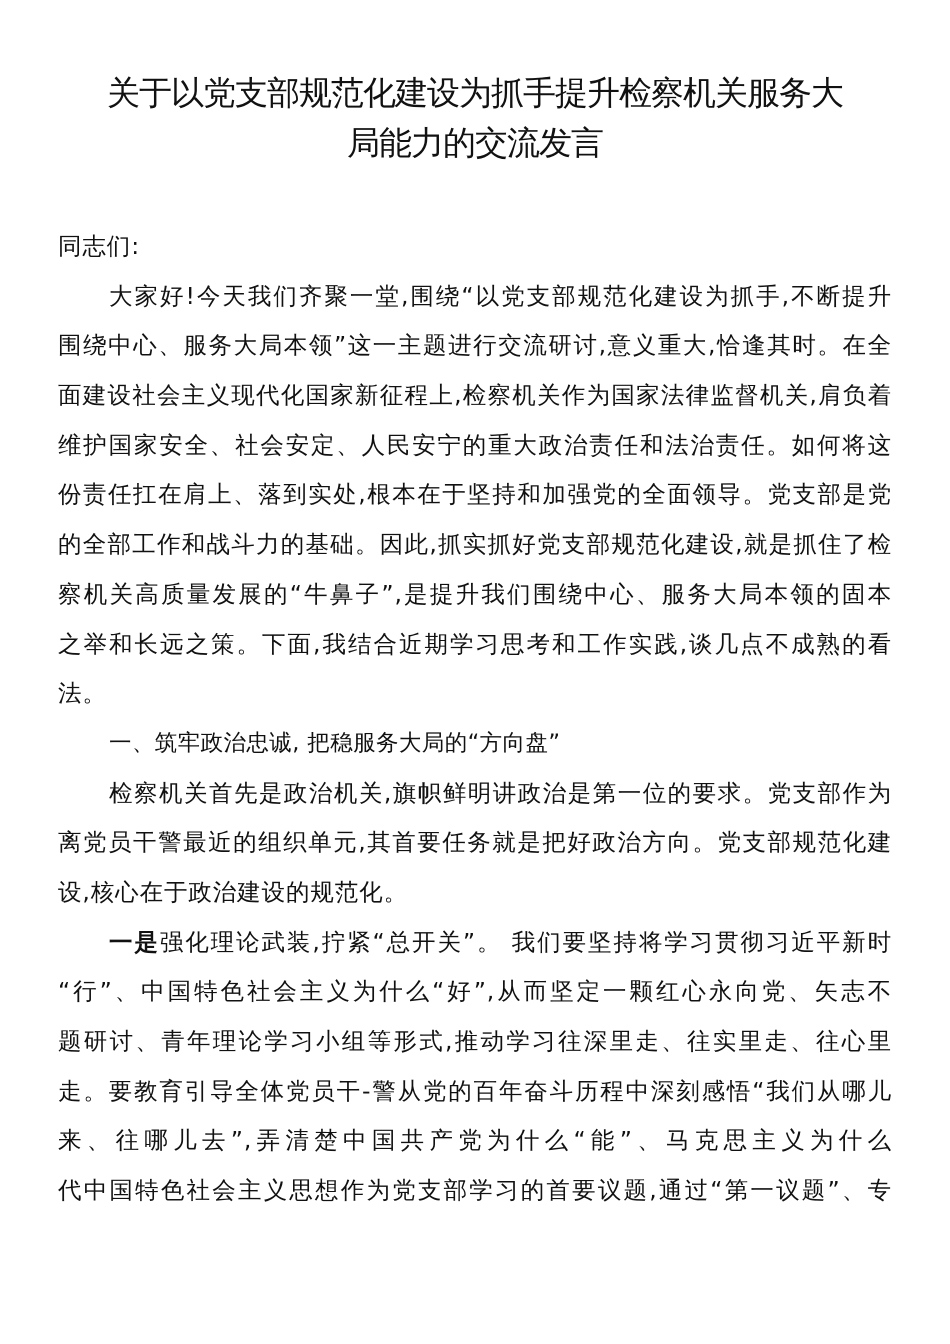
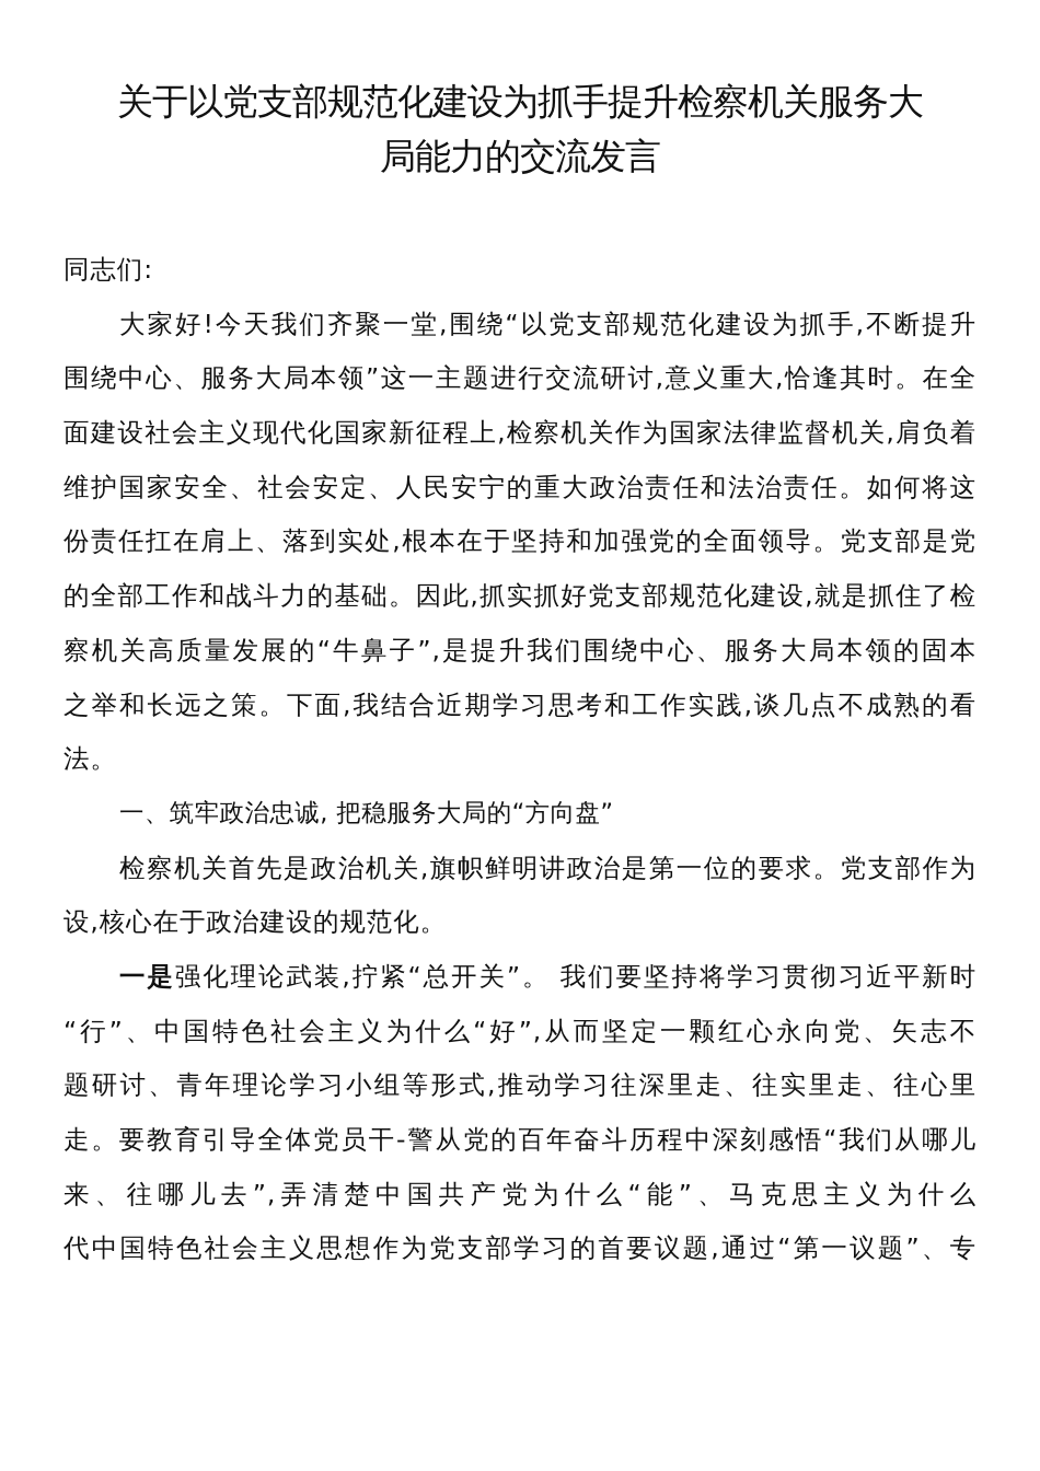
  关于以党支部规范化建设为抓手提升检察机关服务大
  局能力的交流发言
  同志们:
  大家好!今天我们齐聚一堂,围绕“以党支部规范化建设为抓手,不断提升
  围绕中心、服务大局本领”这一主题进行交流研讨,意义重大,恰逢其时。在全
  面建设社会主义现代化国家新征程上,检察机关作为国家法律监督机关,肩负着
  维护国家安全、社会安定、人民安宁的重大政治责任和法治责任。如何将这
  份责任扛在肩上、落到实处,根本在于坚持和加强党的全面领导。党支部是党
  的全部工作和战斗力的基础。因此,抓实抓好党支部规范化建设,就是抓住了检
  察机关高质量发展的“牛鼻子”,是提升我们围绕中心、服务大局本领的固本
  之举和长远之策。下面,我结合近期学习思考和工作实践,谈几点不成熟的看
  法。
  一、筑牢政治忠诚, 把稳服务大局的“方向盘”
  检察机关首先是政治机关,旗帜鲜明讲政治是第一位的要求。党支部作为
- 离党员干警最近的组织单元,其首要任务就是把好政治方向。党支部规范化建
  设,核心在于政治建设的规范化。
  一是强化理论武装,拧紧“总开关”。 我们要坚持将学习贯彻习近平新时
  “行”、中国特色社会主义为什么“好”,从而坚定一颗红心永向党、矢志不
  题研讨、青年理论学习小组等形式,推动学习往深里走、往实里走、往心里
  走。要教育引导全体党员干-警从党的百年奋斗历程中深刻感悟“我们从哪儿
  来、往哪儿去”,弄清楚中国共产党为什么“能”、马克思主义为什么
  代中国特色社会主义思想作为党支部学习的首要议题,通过“第一议题”、专
